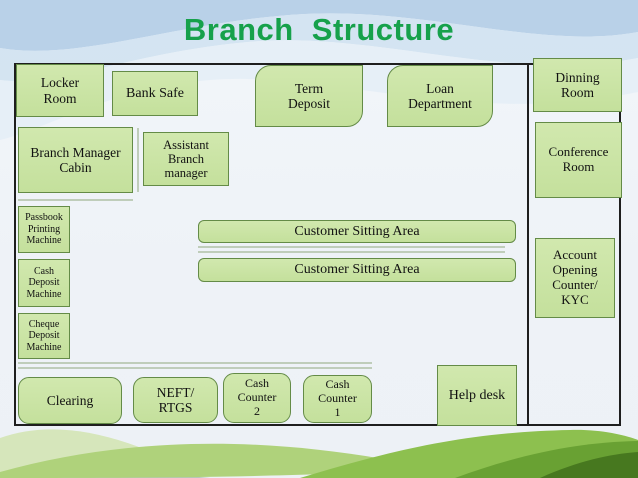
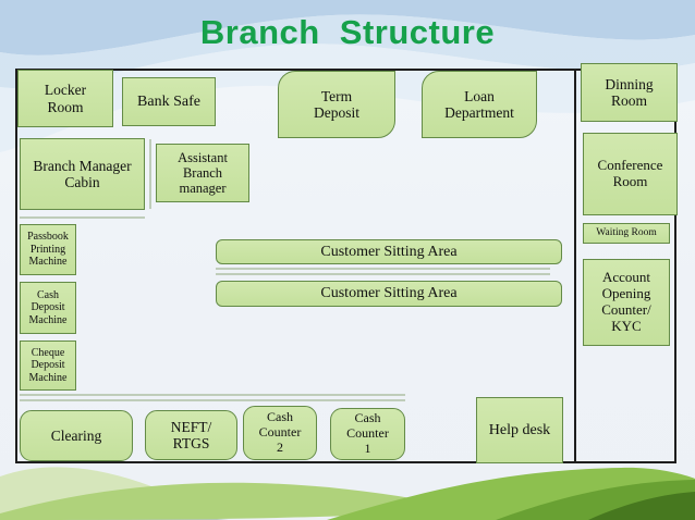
  Branch Structure
  Locker
  Room
  Bank Safe
  Term
  Deposit
  Loan
  Department
  Dinning
  Room
  Branch Manager
  Cabin
  Assistant
  Branch
  manager
  Conference
  Room
  Passbook
  Printing
  Machine
  Cash
  Deposit
  Machine
  Cheque
  Deposit
  Machine
  Customer Sitting Area
  Customer Sitting Area
+ Waiting Room
  Account
  Opening
  Counter/
  KYC
  Clearing
  NEFT/
  RTGS
  Cash
  Counter
  2
  Cash
  Counter
  1
  Help desk
